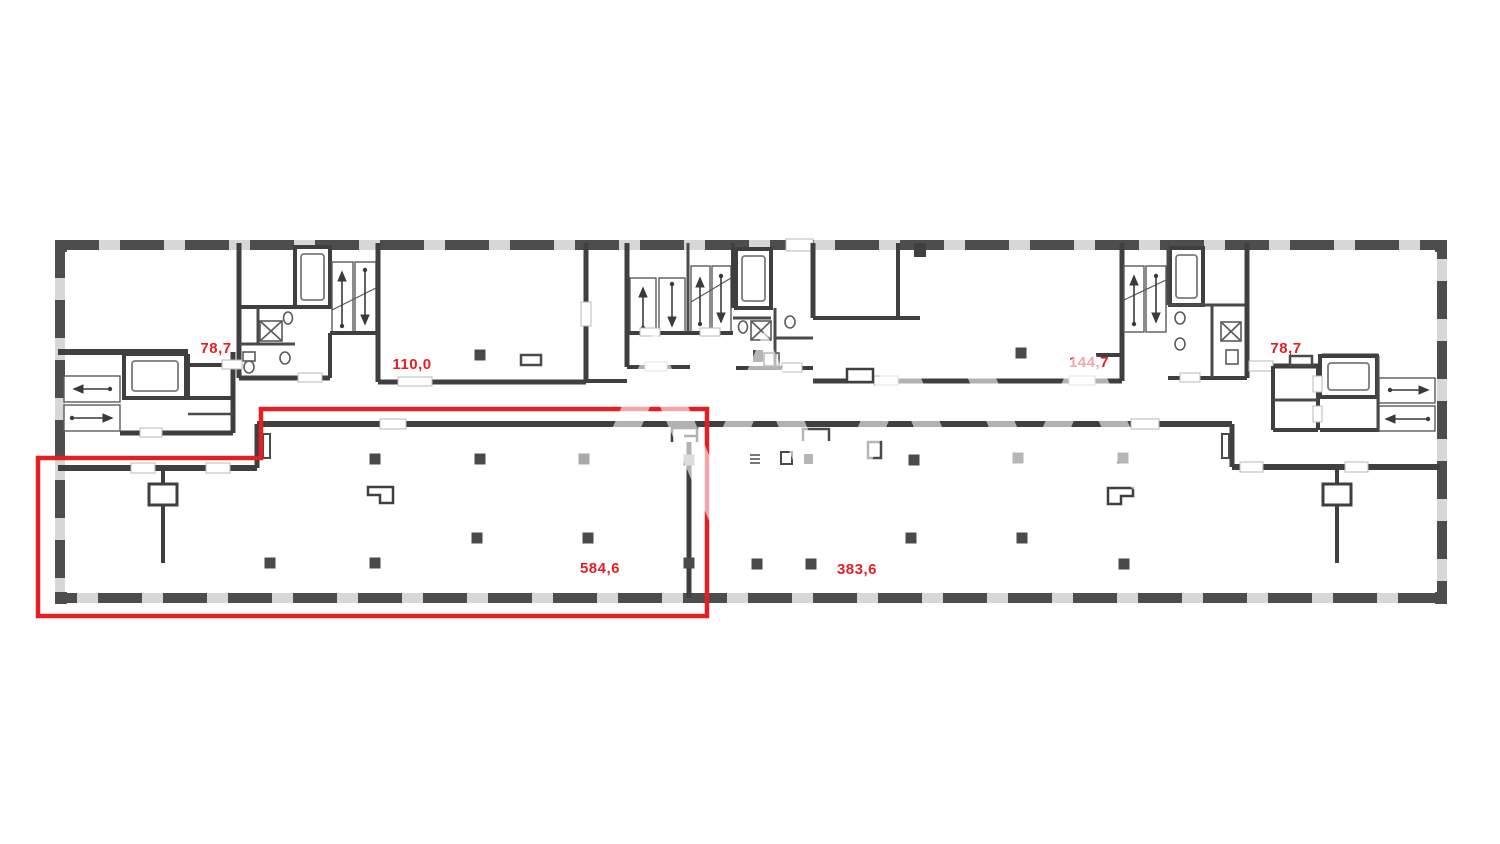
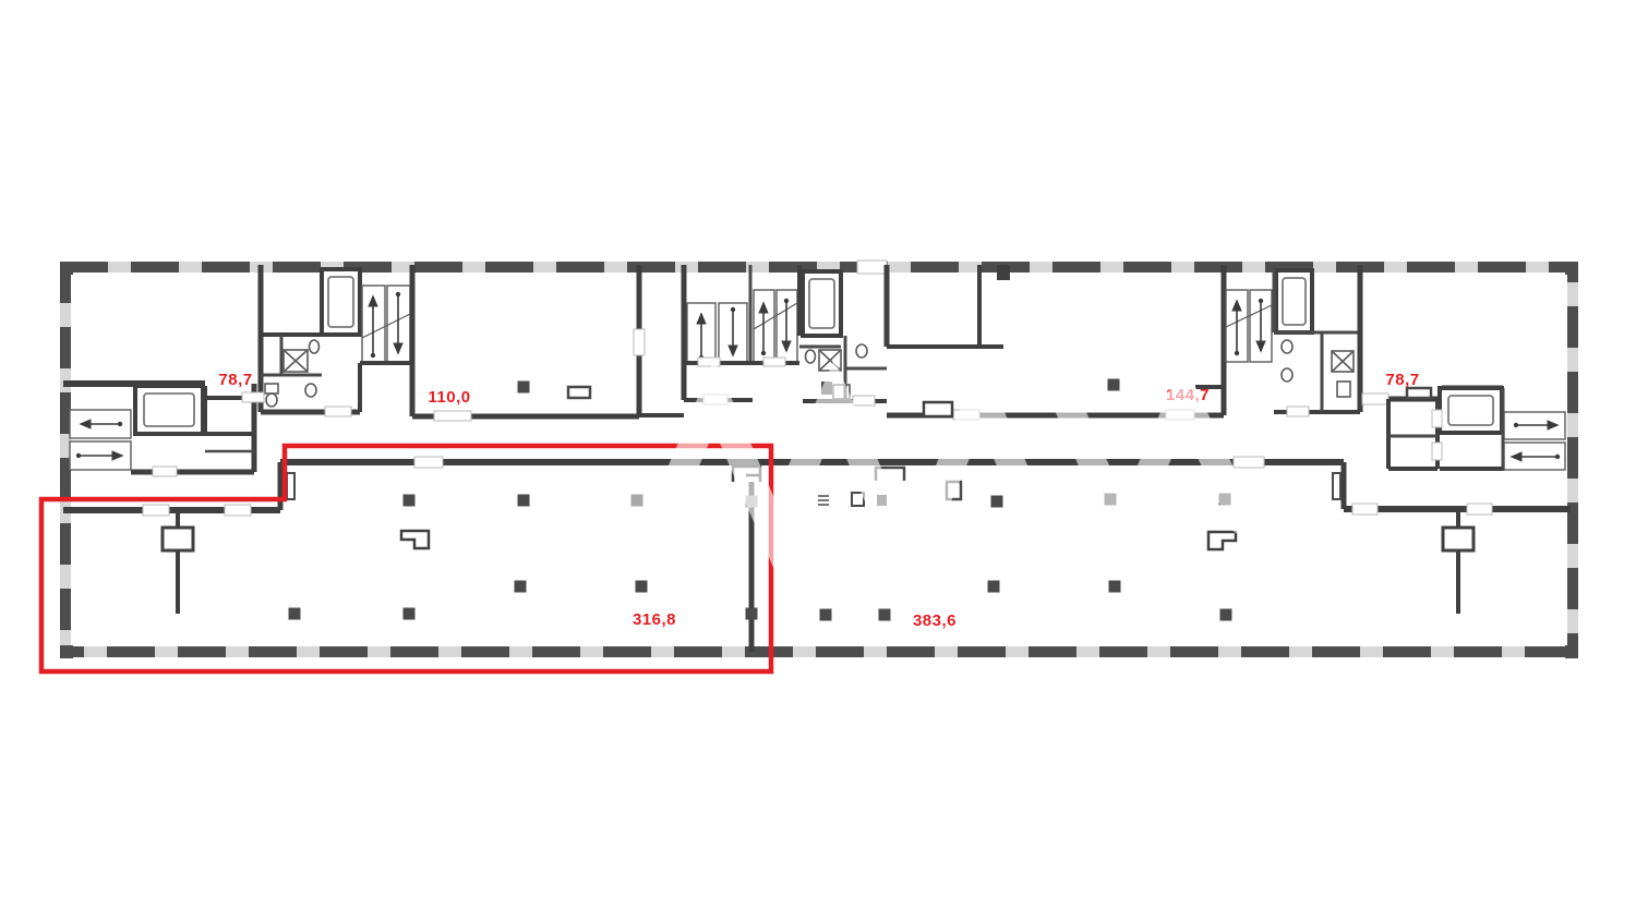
  78,7
  110,0
  144,7
  78,7
- 584,6
+ 316,8
  383,6
